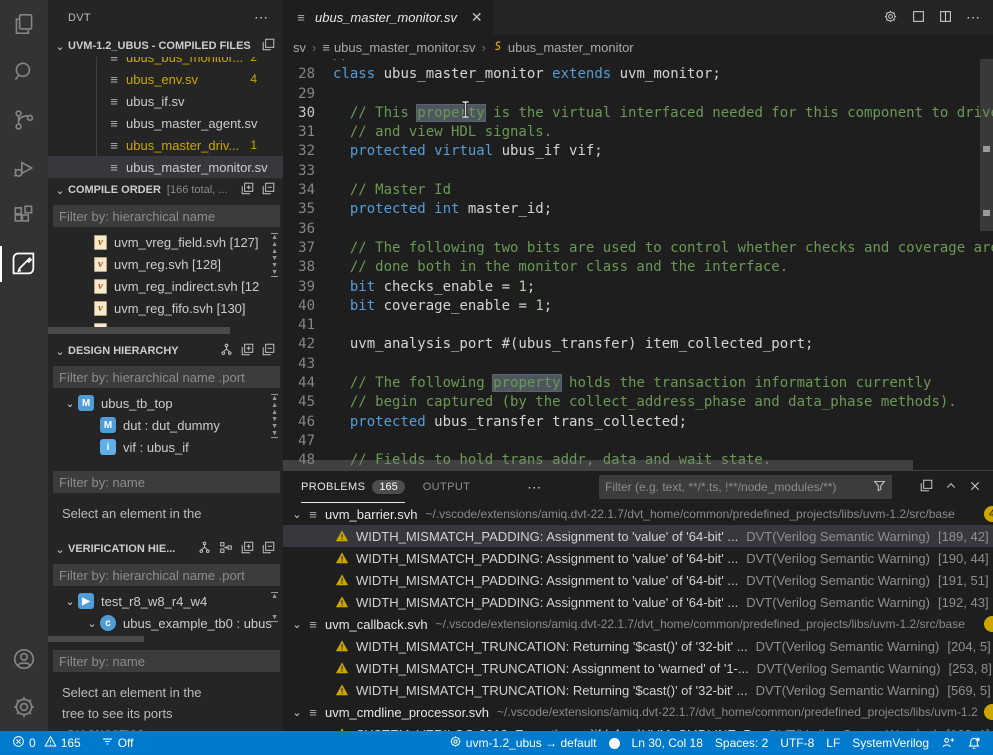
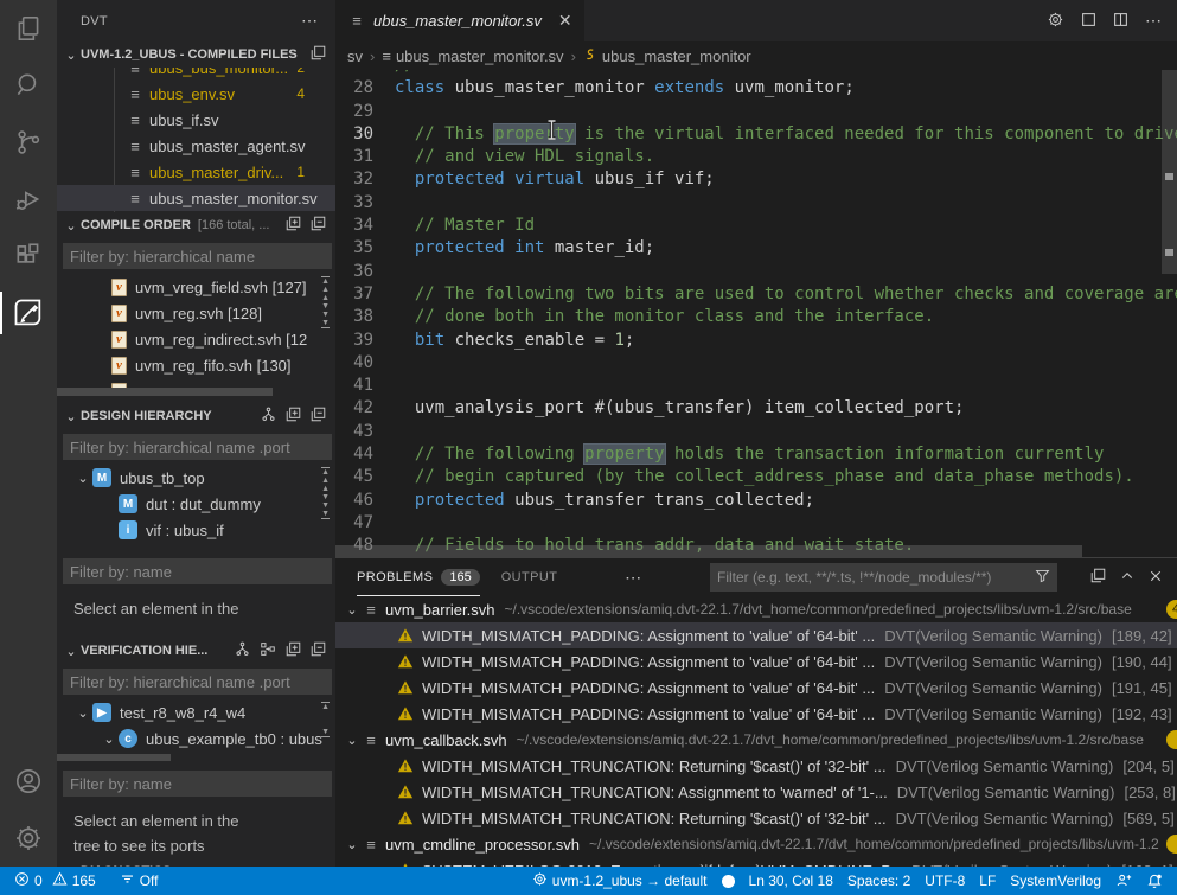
  DVT
  ⋯
  ⌄
  UVM-1.2_UBUS - COMPILED FILES
  ≡
  ubus_bus_monitor...
  2
  ≡
  ubus_env.sv
  4
  ≡
  ubus_if.sv
  ≡
  ubus_master_agent.sv
  ≡
  ubus_master_driv...
  1
  ≡
  ubus_master_monitor.sv
  ⌄
  COMPILE ORDER
  [166 total, ...
  Filter by: hierarchical name
  v
  uvm_vreg_field.svh [127]
  v
  uvm_reg.svh [128]
  v
  uvm_reg_indirect.svh [12
  v
  uvm_reg_fifo.svh [130]
  ⌄
  DESIGN HIERARCHY
  Filter by: hierarchical name .port
  ⌄
  M
  ubus_tb_top
  M
  dut : dut_dummy
  i
  vif : ubus_if
  Filter by: name
  Select an element in the
  ⌄
  VERIFICATION HIE...
  Filter by: hierarchical name .port
  ⌄
  ▶
  test_r8_w8_r4_w4
  ⌄
  c
  ubus_example_tb0 : ubus
  Filter by: name
  Select an element in the
  tree to see its ports
  ≡
  ubus_master_monitor.sv
  ✕
  ⋯
  sv
  ›
  ≡
  ubus_master_monitor.sv
  ›
  ubus_master_monitor
  28
  class ubus_master_monitor extends uvm_monitor;
  29
  30
  // This property is the virtual interfaced needed for this component to driv
  31
  // and view HDL signals.
  32
  protected virtual ubus_if vif;
  33
  34
  // Master Id
  35
  protected int master_id;
  36
  37
  // The following two bits are used to control whether checks and coverage ar
  38
  // done both in the monitor class and the interface.
  39
  bit checks_enable = 1;
  40
- bit coverage_enable = 1;
  41
  42
  uvm_analysis_port #(ubus_transfer) item_collected_port;
  43
  44
  // The following property holds the transaction information currently
  45
  // begin captured (by the collect_address_phase and data_phase methods).
  46
  protected ubus_transfer trans_collected;
  47
  48
  // Fields to hold trans addr, data and wait state.
  PROBLEMS
  165
  OUTPUT
  ⋯
  Filter (e.g. text, **/*.ts, !**/node_modules/**)
  ⌄
  ≡
  uvm_barrier.svh
  ~/.vscode/extensions/amiq.dvt-22.1.7/dvt_home/common/predefined_projects/libs/uvm-1.2/src/base
  4
  WIDTH_MISMATCH_PADDING: Assignment to 'value' of '64-bit' ...
  DVT(Verilog Semantic Warning)
  [189, 42]
  WIDTH_MISMATCH_PADDING: Assignment to 'value' of '64-bit' ...
  DVT(Verilog Semantic Warning)
  [190, 44]
  WIDTH_MISMATCH_PADDING: Assignment to 'value' of '64-bit' ...
  DVT(Verilog Semantic Warning)
- [191, 51]
+ [191, 45]
  WIDTH_MISMATCH_PADDING: Assignment to 'value' of '64-bit' ...
  DVT(Verilog Semantic Warning)
  [192, 43]
  ⌄
  ≡
  uvm_callback.svh
  ~/.vscode/extensions/amiq.dvt-22.1.7/dvt_home/common/predefined_projects/libs/uvm-1.2/src/base
  WIDTH_MISMATCH_TRUNCATION: Returning '$cast()' of '32-bit' ...
  DVT(Verilog Semantic Warning)
  [204, 5]
  WIDTH_MISMATCH_TRUNCATION: Assignment to 'warned' of '1-...
  DVT(Verilog Semantic Warning)
  [253, 8]
  WIDTH_MISMATCH_TRUNCATION: Returning '$cast()' of '32-bit' ...
  DVT(Verilog Semantic Warning)
  [569, 5]
  ⌄
  ≡
  uvm_cmdline_processor.svh
  ~/.vscode/extensions/amiq.dvt-22.1.7/dvt_home/common/predefined_projects/libs/uvm-1.2
  0
  165
  Off
  uvm-1.2_ubus → default
  Ln 30, Col 18
  Spaces: 2
  UTF-8
  LF
  SystemVerilog
